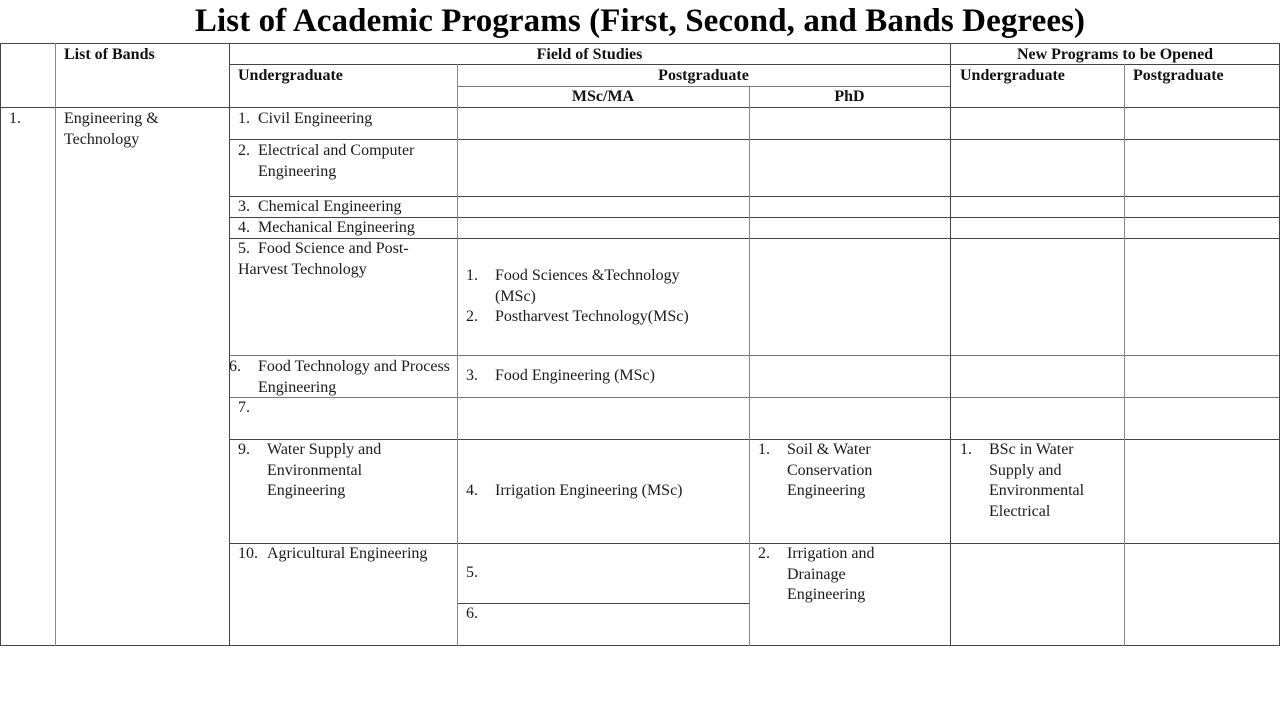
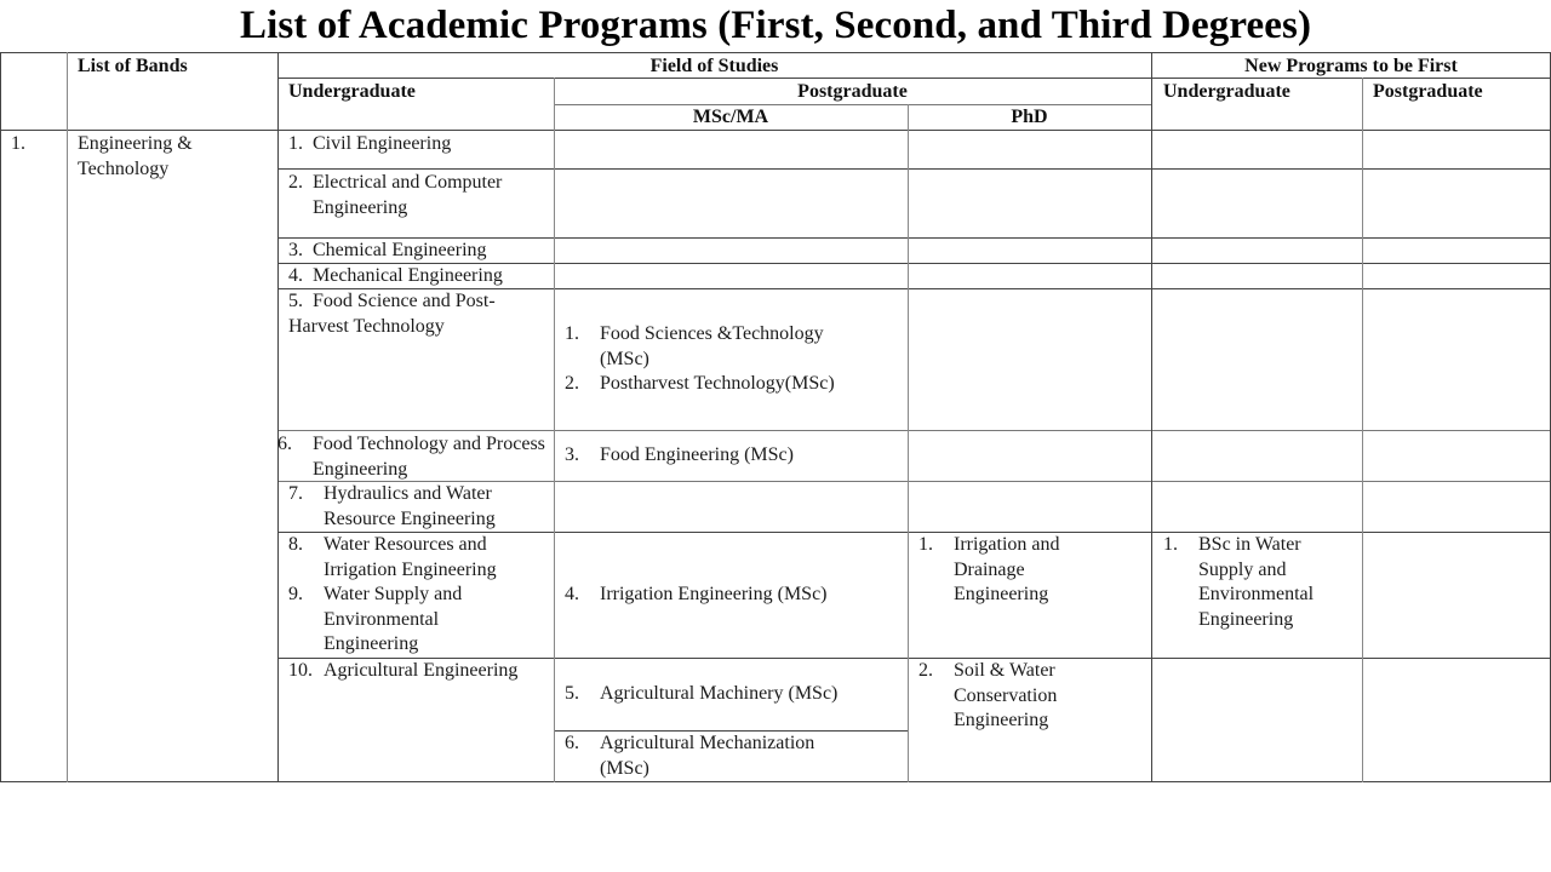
- List of Academic Programs (First, Second, and Bands Degrees)
+ List of Academic Programs (First, Second, and Third Degrees)
  List of Bands
  Field of Studies
- New Programs to be Opened
+ New Programs to be First
  Undergraduate
  Postgraduate
  MSc/MA
  PhD
  Undergraduate
  Postgraduate
  1.
  Engineering &
  Technology
  1.
  Civil Engineering
  2.
  Electrical and Computer Engineering
  3.
  Chemical Engineering
  4.
  Mechanical Engineering
  5. Food Science and Post-
  Harvest Technology
  6.
  Food Technology and Process Engineering
  7.
+ Hydraulics and Water Resource Engineering
+ 8.
+ Water Resources and Irrigation Engineering
  9.
  Water Supply and Environmental Engineering
  10.
  Agricultural Engineering
  1.
  Food Sciences &Technology (MSc)
  2.
  Postharvest Technology(MSc)
  3.
  Food Engineering (MSc)
  4.
  Irrigation Engineering (MSc)
  5.
+ Agricultural Machinery (MSc)
  6.
+ Agricultural Mechanization (MSc)
  1.
- Soil & Water Conservation Engineering
+ Irrigation and Drainage Engineering
  2.
- Irrigation and Drainage Engineering
+ Soil & Water Conservation Engineering
  1.
- BSc in Water Supply and Environmental Electrical
+ BSc in Water Supply and Environmental Engineering
